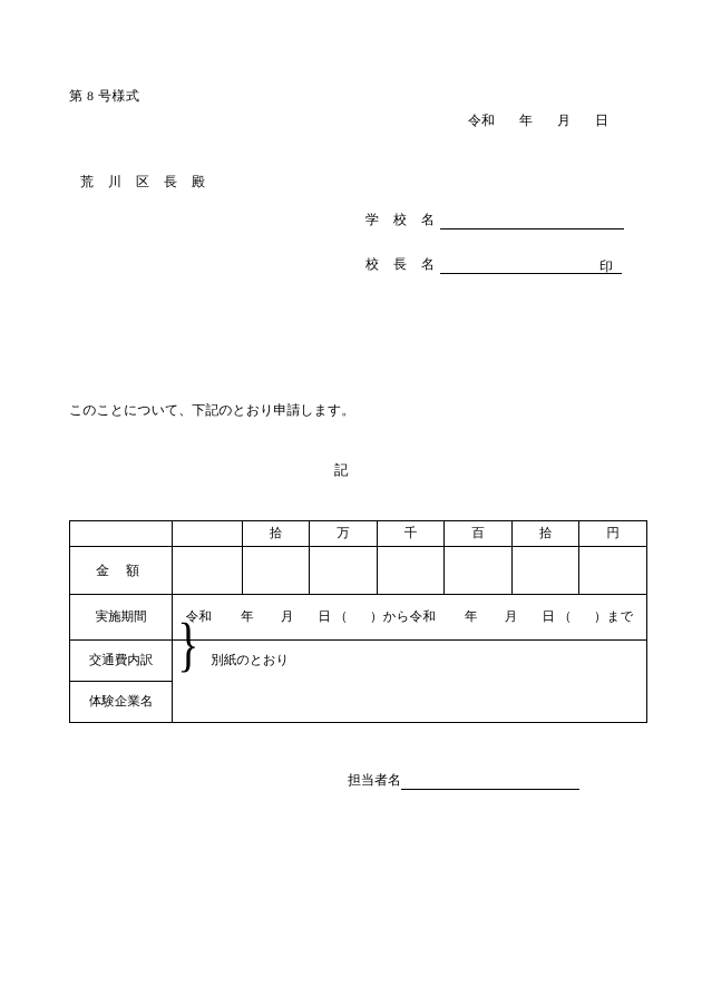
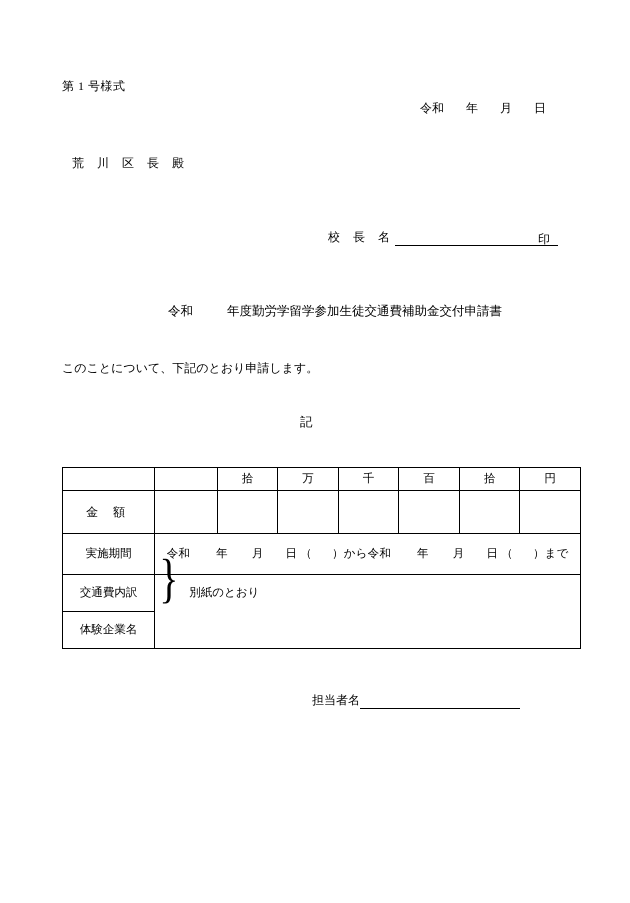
- 第 8 号様式
+ 第 1 号様式
  令和 年 月 日
  荒 川 区 長 殿
- 学 校 名
  校 長 名 印
+ 令和 年度勤労学留学参加生徒交通費補助金交付申請書
  このことについて、下記のとおり申請します。
  記
  		拾	万	千	百	拾	円
  金 額
  実施期間	令和 年 月 日 （ ）から令和 年 月 日 （ ）まで
  交通費内訳	} 別紙のとおり
  体験企業名
  担当者名
